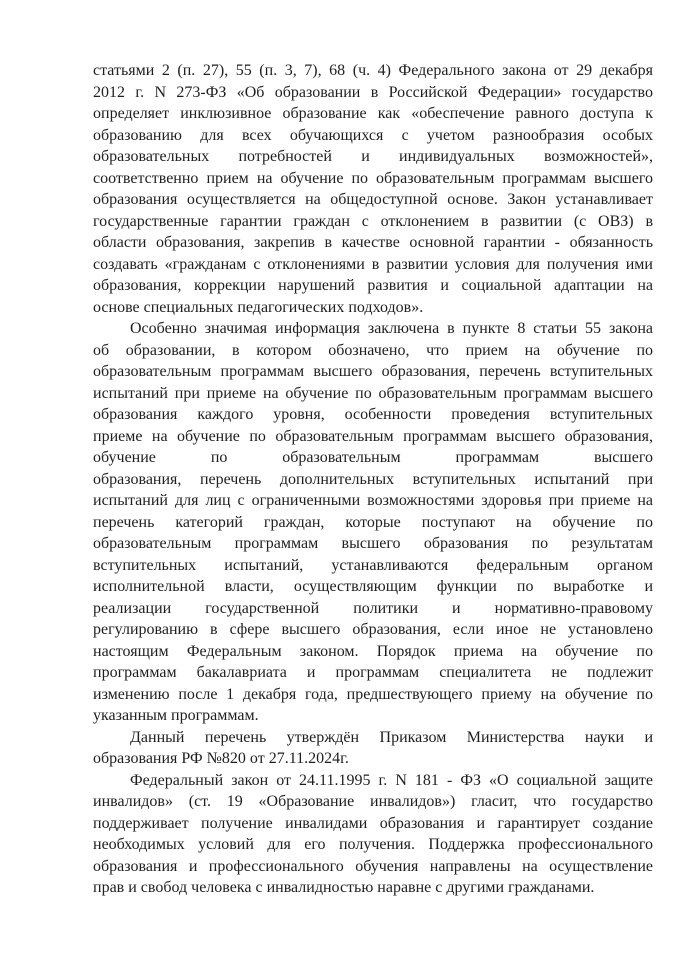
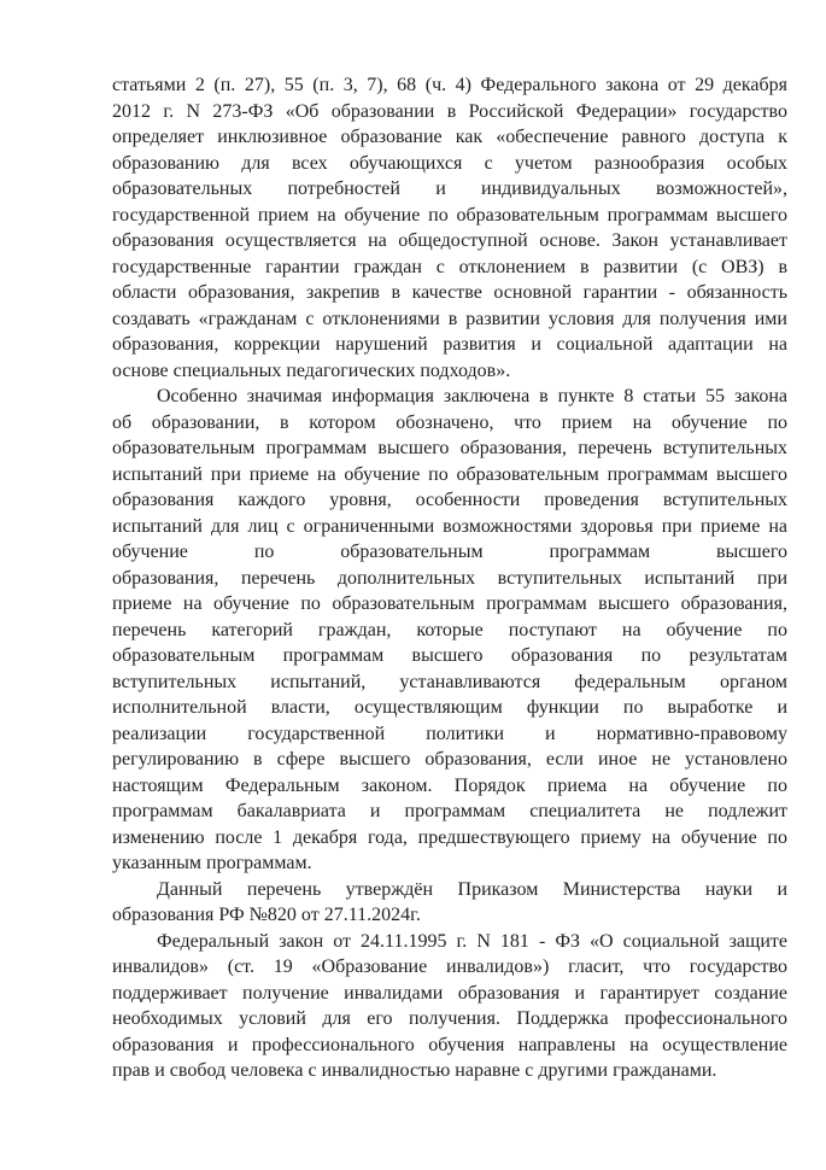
  статьями 2 (п. 27), 55 (п. 3, 7), 68 (ч. 4) Федерального закона от 29 декабря
  2012 г. N 273-ФЗ «Об образовании в Российской Федерации» государство
  определяет инклюзивное образование как «обеспечение равного доступа к
  образованию для всех обучающихся с учетом разнообразия особых
  образовательных потребностей и индивидуальных возможностей»,
- соответственно прием на обучение по образовательным программам высшего
+ государственной прием на обучение по образовательным программам высшего
  образования осуществляется на общедоступной основе. Закон устанавливает
  государственные гарантии граждан с отклонением в развитии (с ОВЗ) в
  области образования, закрепив в качестве основной гарантии - обязанность
  создавать «гражданам с отклонениями в развитии условия для получения ими
  образования, коррекции нарушений развития и социальной адаптации на
  основе специальных педагогических подходов».
  Особенно значимая информация заключена в пункте 8 статьи 55 закона
  об образовании, в котором обозначено, что прием на обучение по
  образовательным программам высшего образования, перечень вступительных
  испытаний при приеме на обучение по образовательным программам высшего
  образования каждого уровня, особенности проведения вступительных
- приеме на обучение по образовательным программам высшего образования,
+ испытаний для лиц с ограниченными возможностями здоровья при приеме на
  обучение по образовательным программам высшего
  образования, перечень дополнительных вступительных испытаний при
- испытаний для лиц с ограниченными возможностями здоровья при приеме на
+ приеме на обучение по образовательным программам высшего образования,
  перечень категорий граждан, которые поступают на обучение по
  образовательным программам высшего образования по результатам
  вступительных испытаний, устанавливаются федеральным органом
  исполнительной власти, осуществляющим функции по выработке и
  реализации государственной политики и нормативно-правовому
  регулированию в сфере высшего образования, если иное не установлено
  настоящим Федеральным законом. Порядок приема на обучение по
  программам бакалавриата и программам специалитета не подлежит
  изменению после 1 декабря года, предшествующего приему на обучение по
  указанным программам.
  Данный перечень утверждён Приказом Министерства науки и
  образования РФ №820 от 27.11.2024г.
  Федеральный закон от 24.11.1995 г. N 181 - ФЗ «О социальной защите
  инвалидов» (ст. 19 «Образование инвалидов») гласит, что государство
  поддерживает получение инвалидами образования и гарантирует создание
  необходимых условий для его получения. Поддержка профессионального
  образования и профессионального обучения направлены на осуществление
  прав и свобод человека с инвалидностью наравне с другими гражданами.
